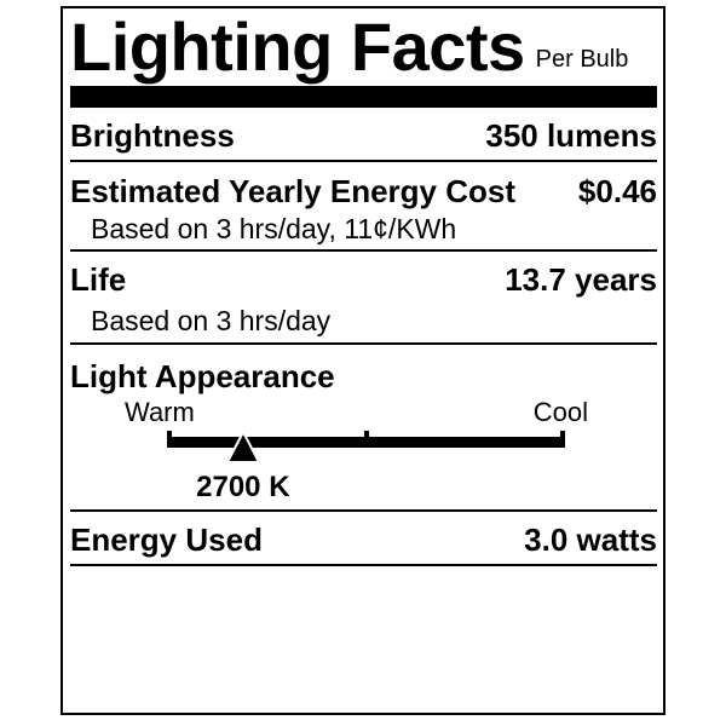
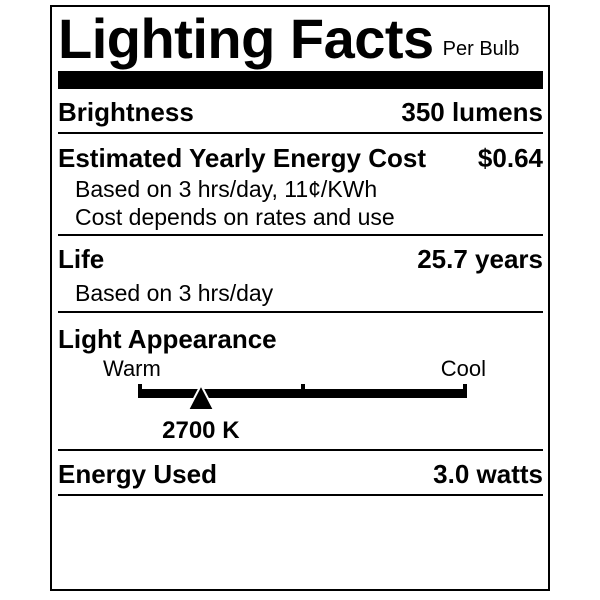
  Lighting Facts
  Per Bulb
  Brightness
  350 lumens
  Estimated Yearly Energy Cost
- $0.46
+ $0.64
  Based on 3 hrs/day, 11¢/KWh
+ Cost depends on rates and use
  Life
- 13.7 years
+ 25.7 years
  Based on 3 hrs/day
  Light Appearance
  Warm
  Cool
  2700 K
  Energy Used
  3.0 watts
